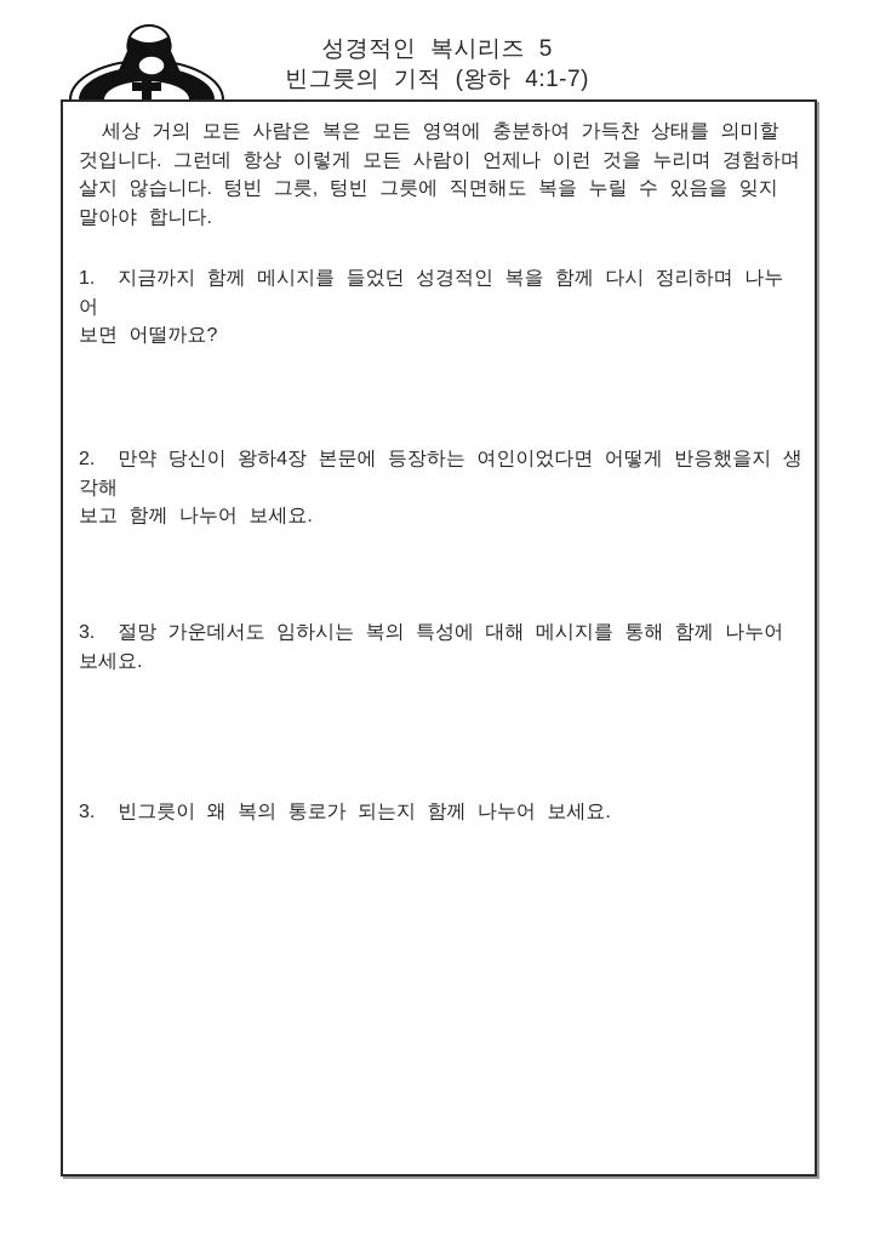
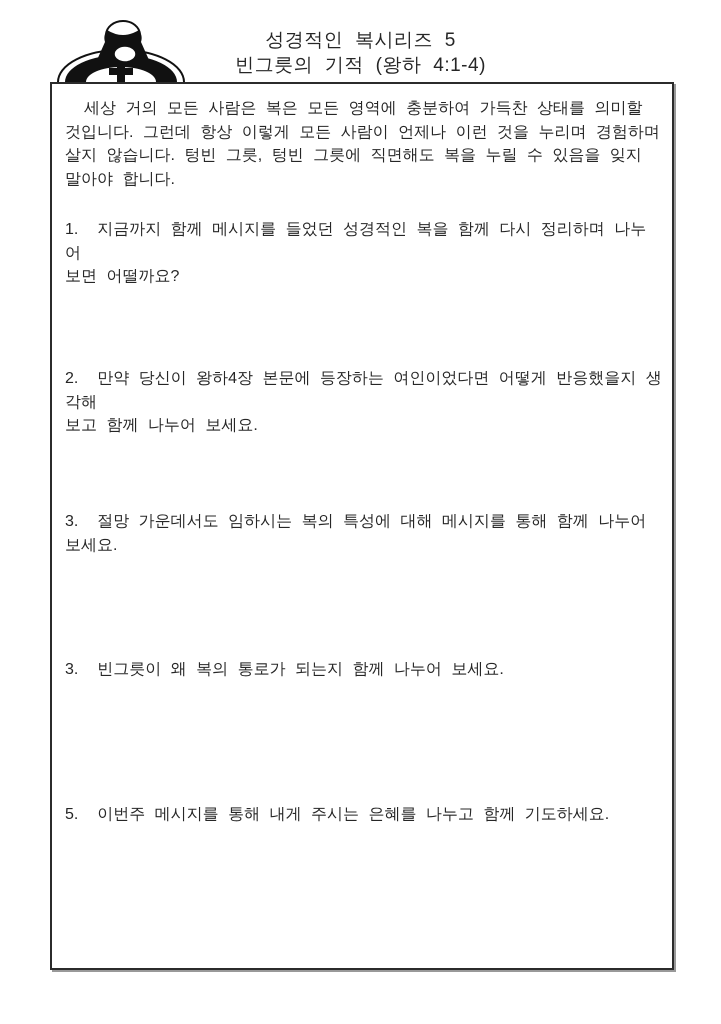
  성경적인 복시리즈 5
- 빈그릇의 기적 (왕하 4:1-7)
+ 빈그릇의 기적 (왕하 4:1-4)
  세상 거의 모든 사람은 복은 모든 영역에 충분하여 가득찬 상태를 의미할
  것입니다. 그런데 항상 이렇게 모든 사람이 언제나 이런 것을 누리며 경험하며
  살지 않습니다. 텅빈 그릇, 텅빈 그릇에 직면해도 복을 누릴 수 있음을 잊지
  말아야 합니다.
  1. 지금까지 함께 메시지를 들었던 성경적인 복을 함께 다시 정리하며 나누어
  보면 어떨까요?
  2. 만약 당신이 왕하4장 본문에 등장하는 여인이었다면 어떻게 반응했을지 생각해
  보고 함께 나누어 보세요.
  3. 절망 가운데서도 임하시는 복의 특성에 대해 메시지를 통해 함께 나누어
  보세요.
  3. 빈그릇이 왜 복의 통로가 되는지 함께 나누어 보세요.
+ 5. 이번주 메시지를 통해 내게 주시는 은혜를 나누고 함께 기도하세요.
